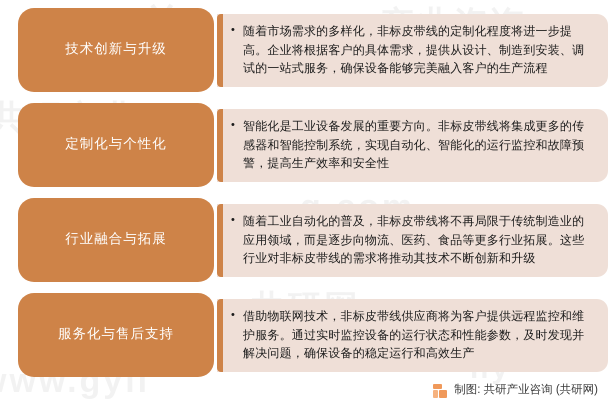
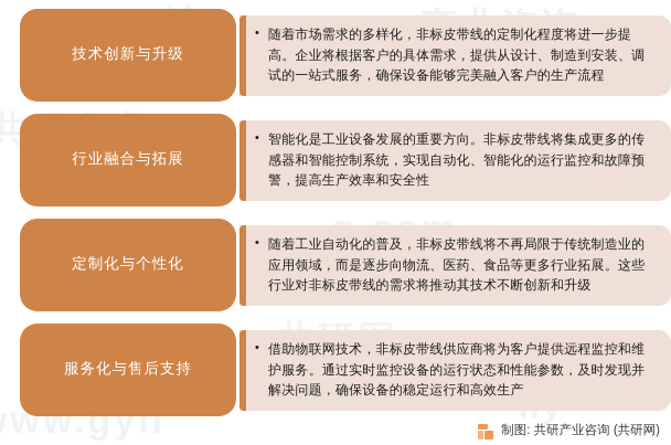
  ww.gyii
  技术创新与升级
  随着市场需求的多样化，非标皮带线的定制化程度将进一步提高。企业将根据客户的具体需求，提供从设计、制造到安装、调试的一站式服务，确保设备能够完美融入客户的生产流程
- 定制化与个性化
+ 行业融合与拓展
  智能化是工业设备发展的重要方向。非标皮带线将集成更多的传感器和智能控制系统，实现自动化、智能化的运行监控和故障预警，提高生产效率和安全性
- 行业融合与拓展
+ 定制化与个性化
  随着工业自动化的普及，非标皮带线将不再局限于传统制造业的应用领域，而是逐步向物流、医药、食品等更多行业拓展。这些行业对非标皮带线的需求将推动其技术不断创新和升级
  服务化与售后支持
  借助物联网技术，非标皮带线供应商将为客户提供远程监控和维护服务。通过实时监控设备的运行状态和性能参数，及时发现并解决问题，确保设备的稳定运行和高效生产
  制图: 共研产业咨询 (共研网)
